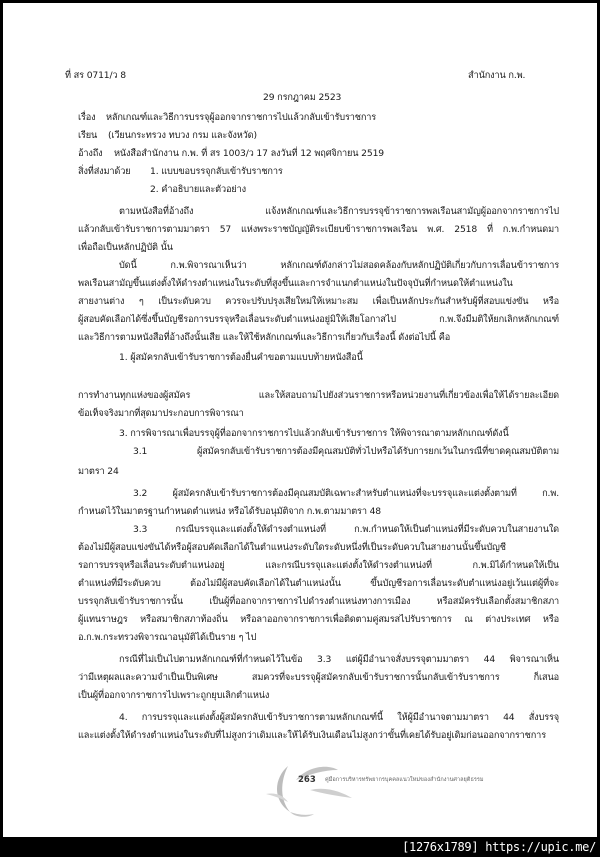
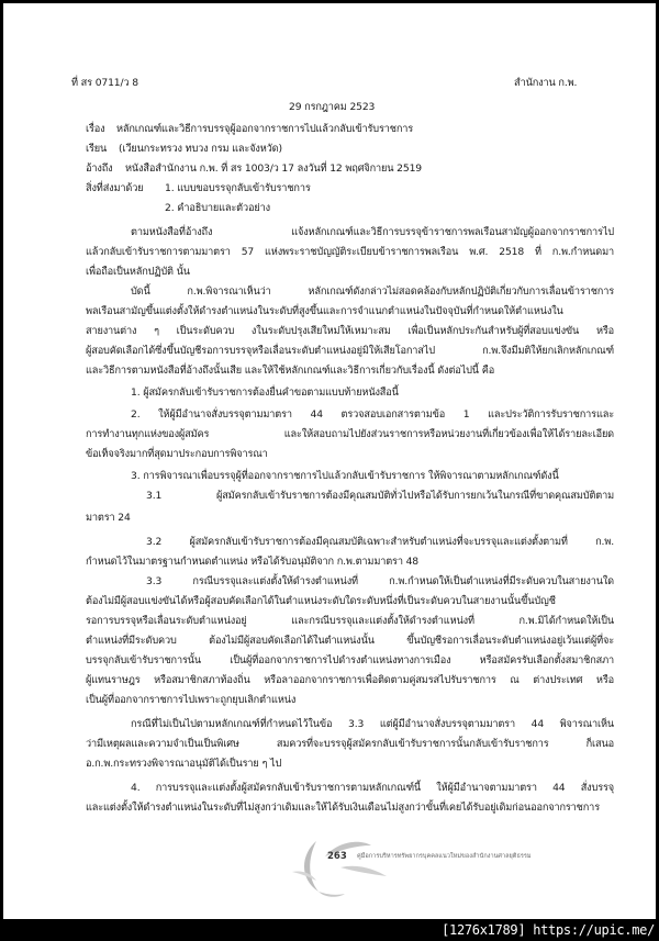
  ที่ สร 0711/ว 8
  สำนักงาน ก.พ.
  29 กรกฎาคม 2523
  เรื่อง
  หลักเกณฑ์และวิธีการบรรจุผู้ออกจากราชการไปแล้วกลับเข้ารับราชการ
  เรียน
  (เวียนกระทรวง ทบวง กรม และจังหวัด)
  อ้างถึง
  หนังสือสำนักงาน ก.พ. ที่ สร 1003/ว 17 ลงวันที่ 12 พฤศจิกายน 2519
  สิ่งที่ส่งมาด้วย
  1. แบบขอบรรจุกลับเข้ารับราชการ
  2. คำอธิบายและตัวอย่าง
  ตามหนังสือที่อ้างถึง แจ้งหลักเกณฑ์และวิธีการบรรจุข้าราชการพลเรือนสามัญผู้ออกจากราชการไป
  แล้วกลับเข้ารับราชการตามมาตรา 57 แห่งพระราชบัญญัติระเบียบข้าราชการพลเรือน พ.ศ. 2518 ที่ ก.พ.กำหนดมา
  เพื่อถือเป็นหลักปฏิบัติ นั้น
  บัดนี้ ก.พ.พิจารณาเห็นว่า หลักเกณฑ์ดังกล่าวไม่สอดคล้องกับหลักปฏิบัติเกี่ยวกับการเลื่อนข้าราชการ
  พลเรือนสามัญขึ้นแต่งตั้งให้ดำรงตำแหน่งในระดับที่สูงขึ้นและการจำแนกตำแหน่งในปัจจุบันที่กำหนดให้ตำแหน่งใน
- สายงานต่าง ๆ เป็นระดับควบ ควรจะปรับปรุงเสียใหม่ให้เหมาะสม เพื่อเป็นหลักประกันสำหรับผู้ที่สอบแข่งขัน หรือ
+ สายงานต่าง ๆ เป็นระดับควบ งในระดับปรุงเสียใหม่ให้เหมาะสม เพื่อเป็นหลักประกันสำหรับผู้ที่สอบแข่งขัน หรือ
  ผู้สอบคัดเลือกได้ซึ่งขึ้นบัญชีรอการบรรจุหรือเลื่อนระดับตำแหน่งอยู่มิให้เสียโอกาสไป ก.พ.จึงมีมติให้ยกเลิกหลักเกณฑ์
  และวิธีการตามหนังสือที่อ้างถึงนั้นเสีย และให้ใช้หลักเกณฑ์และวิธีการเกี่ยวกับเรื่องนี้ ดังต่อไปนี้ คือ
  1. ผู้สมัครกลับเข้ารับราชการต้องยื่นคำขอตามแบบท้ายหนังสือนี้
+ 2. ให้ผู้มีอำนาจสั่งบรรจุตามมาตรา 44 ตรวจสอบเอกสารตามข้อ 1 และประวัติการรับราชการและ
  การทำงานทุกแห่งของผู้สมัคร และให้สอบถามไปยังส่วนราชการหรือหน่วยงานที่เกี่ยวข้องเพื่อให้ได้รายละเอียด
  ข้อเท็จจริงมากที่สุดมาประกอบการพิจารณา
  3. การพิจารณาเพื่อบรรจุผู้ที่ออกจากราชการไปแล้วกลับเข้ารับราชการ ให้พิจารณาตามหลักเกณฑ์ดังนี้
  3.1 ผู้สมัครกลับเข้ารับราชการต้องมีคุณสมบัติทั่วไปหรือได้รับการยกเว้นในกรณีที่ขาดคุณสมบัติตาม
  มาตรา 24
  3.2 ผู้สมัครกลับเข้ารับราชการต้องมีคุณสมบัติเฉพาะสำหรับตำแหน่งที่จะบรรจุและแต่งตั้งตามที่ ก.พ.
  กำหนดไว้ในมาตรฐานกำหนดตำแหน่ง หรือได้รับอนุมัติจาก ก.พ.ตามมาตรา 48
  3.3 กรณีบรรจุและแต่งตั้งให้ดำรงตำแหน่งที่ ก.พ.กำหนดให้เป็นตำแหน่งที่มีระดับควบในสายงานใด
  ต้องไม่มีผู้สอบแข่งขันได้หรือผู้สอบคัดเลือกได้ในตำแหน่งระดับใดระดับหนึ่งที่เป็นระดับควบในสายงานนั้นขึ้นบัญชี
  รอการบรรจุหรือเลื่อนระดับตำแหน่งอยู่ และกรณีบรรจุและแต่งตั้งให้ดำรงตำแหน่งที่ ก.พ.มิได้กำหนดให้เป็น
  ตำแหน่งที่มีระดับควบ ต้องไม่มีผู้สอบคัดเลือกได้ในตำแหน่งนั้น ขึ้นบัญชีรอการเลื่อนระดับตำแหน่งอยู่เว้นแต่ผู้ที่จะ
  บรรจุกลับเข้ารับราชการนั้น เป็นผู้ที่ออกจากราชการไปดำรงตำแหน่งทางการเมือง หรือสมัครรับเลือกตั้งสมาชิกสภา
  ผู้แทนราษฎร หรือสมาชิกสภาท้องถิ่น หรือลาออกจากราชการเพื่อติดตามคู่สมรสไปรับราชการ ณ ต่างประเทศ หรือ
- อ.ก.พ.กระทรวงพิจารณาอนุมัติได้เป็นราย ๆ ไป
+ เป็นผู้ที่ออกจากราชการไปเพราะถูกยุบเลิกตำแหน่ง
  กรณีที่ไม่เป็นไปตามหลักเกณฑ์ที่กำหนดไว้ในข้อ 3.3 แต่ผู้มีอำนาจสั่งบรรจุตามมาตรา 44 พิจารณาเห็น
  ว่ามีเหตุผลและความจำเป็นเป็นพิเศษ สมควรที่จะบรรจุผู้สมัครกลับเข้ารับราชการนั้นกลับเข้ารับราชการ ก็เสนอ
- เป็นผู้ที่ออกจากราชการไปเพราะถูกยุบเลิกตำแหน่ง
+ อ.ก.พ.กระทรวงพิจารณาอนุมัติได้เป็นราย ๆ ไป
  4. การบรรจุและแต่งตั้งผู้สมัครกลับเข้ารับราชการตามหลักเกณฑ์นี้ ให้ผู้มีอำนาจตามมาตรา 44 สั่งบรรจุ
  และแต่งตั้งให้ดำรงตำแหน่งในระดับที่ไม่สูงกว่าเดิมและให้ได้รับเงินเดือนไม่สูงกว่าขั้นที่เคยได้รับอยู่เดิมก่อนออกจากราชการ
  263
  [1276x1789] https://upic.me/
